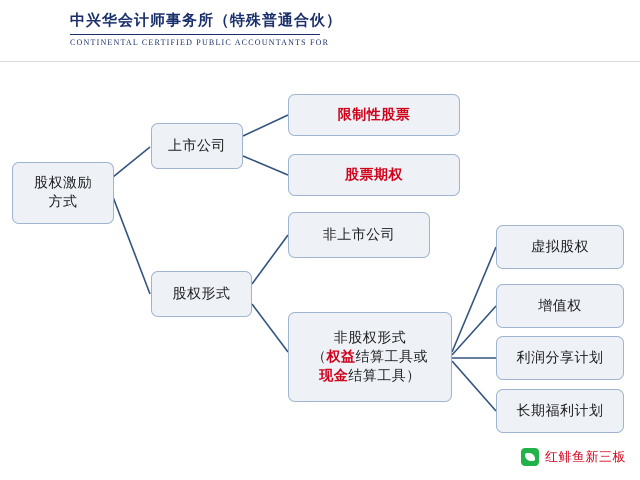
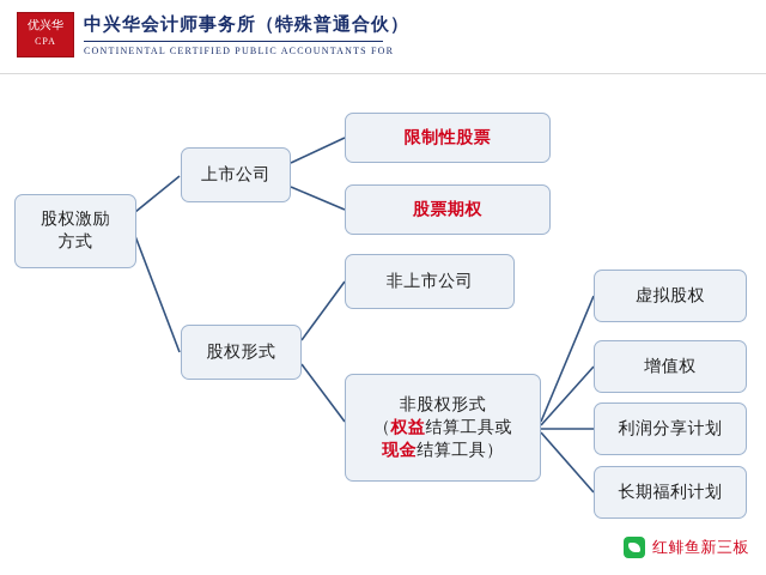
+ 优兴华
+ CPA
  中兴华会计师事务所（特殊普通合伙）
  CONTINENTAL CERTIFIED PUBLIC ACCOUNTANTS FOR
  股权激励
  方式
  上市公司
  股权形式
  限制性股票
  股票期权
  非上市公司
  非股权形式
  （权益结算工具或
  现金结算工具）
  虚拟股权
  增值权
  利润分享计划
  长期福利计划
  红鲱鱼新三板
